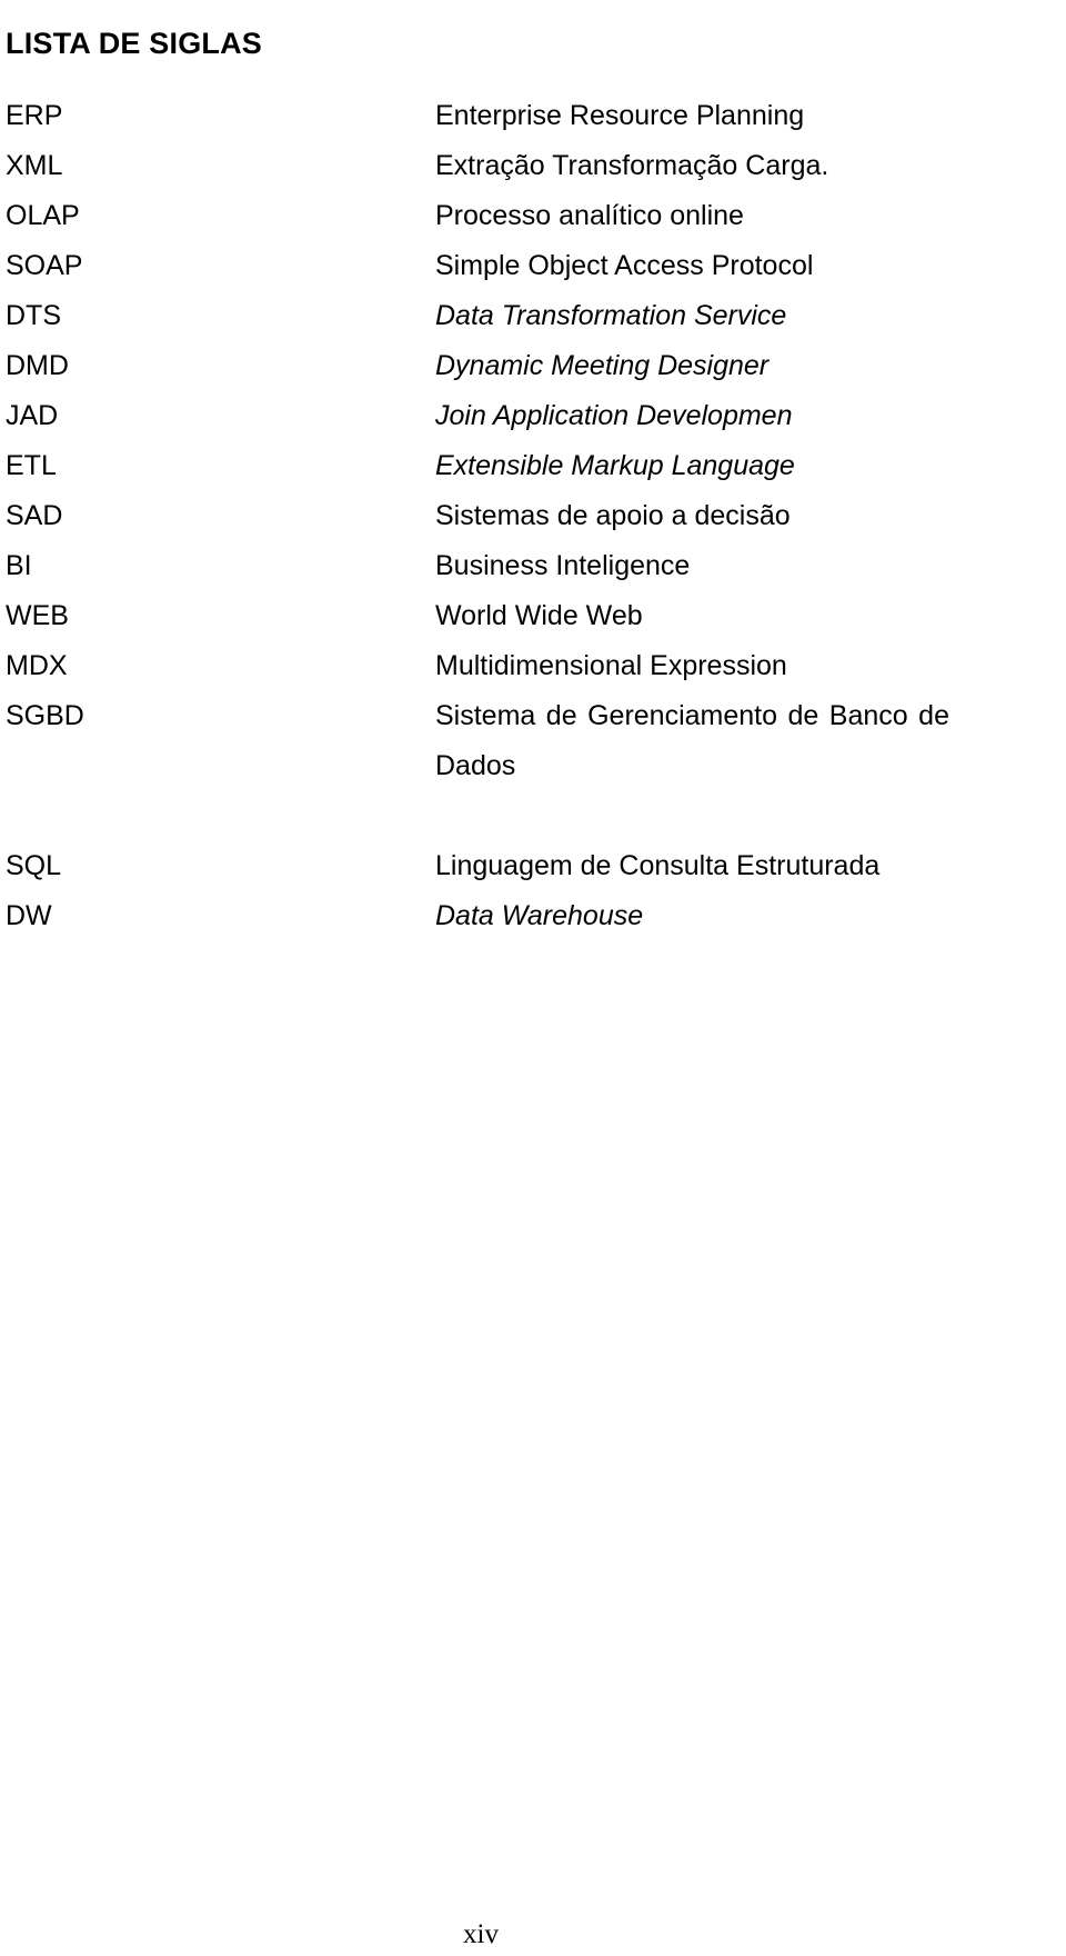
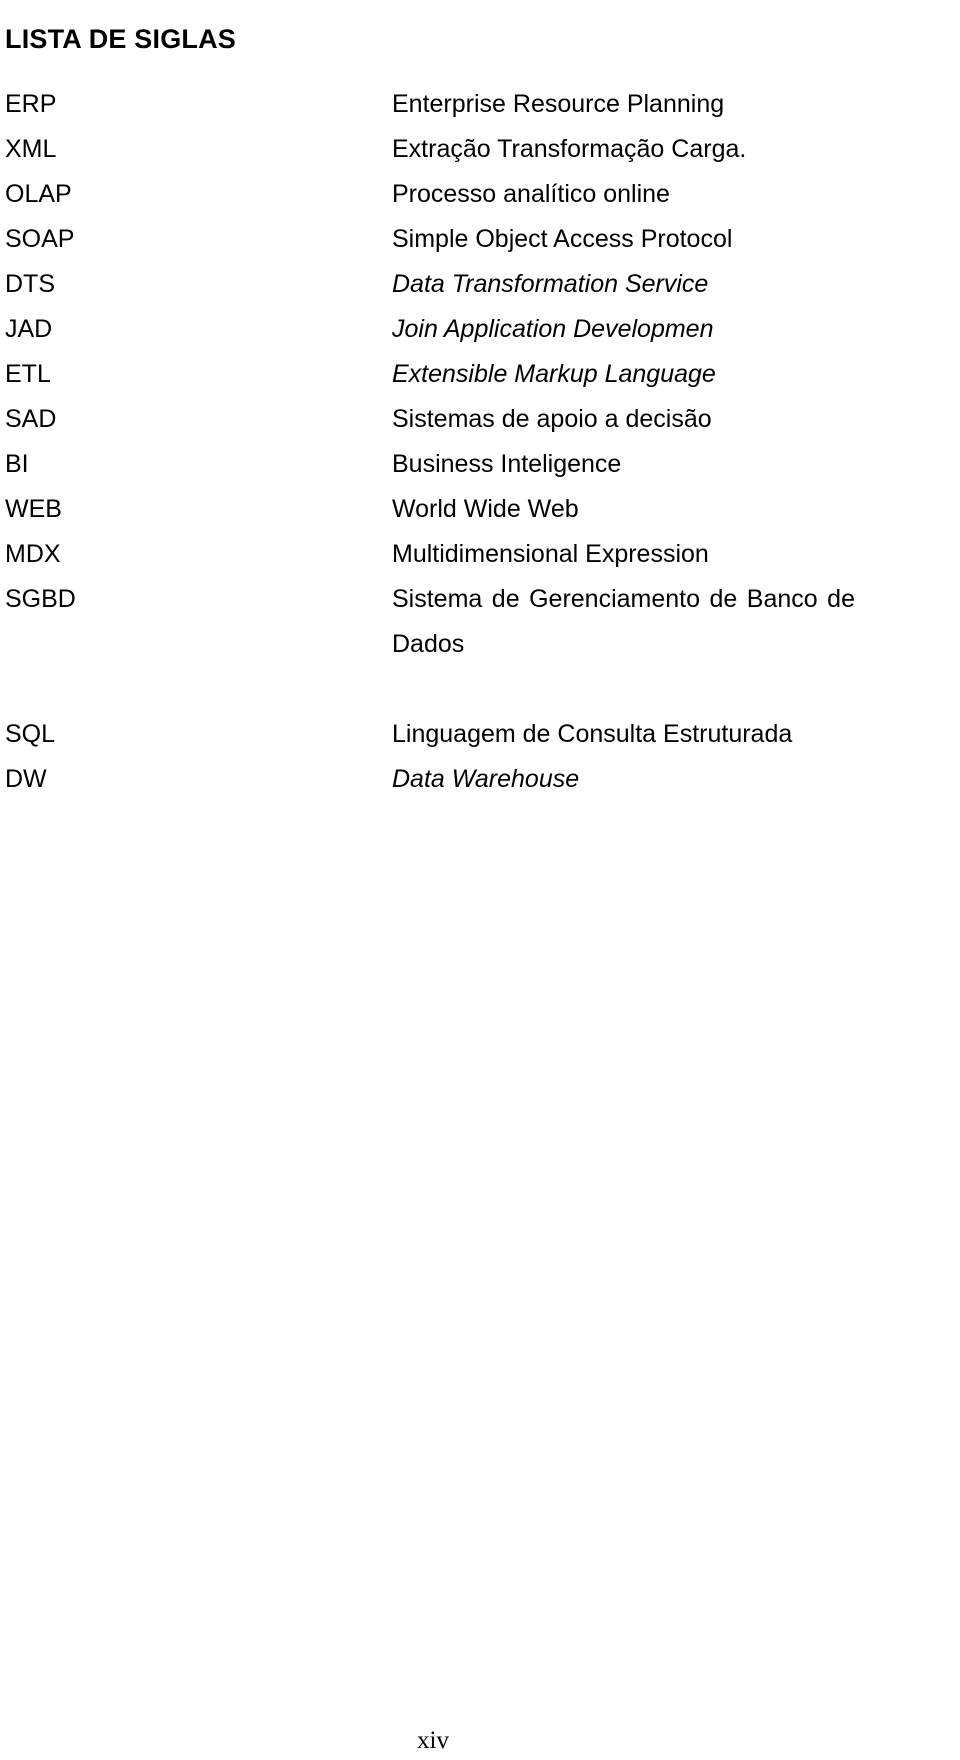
  LISTA DE SIGLAS
  ERP
  Enterprise Resource Planning
  XML
  Extração Transformação Carga.
  OLAP
  Processo analítico online
  SOAP
  Simple Object Access Protocol
  DTS
  Data Transformation Service
- DMD
- Dynamic Meeting Designer
  JAD
  Join Application Developmen
  ETL
  Extensible Markup Language
  SAD
  Sistemas de apoio a decisão
  BI
  Business Inteligence
  WEB
  World Wide Web
  MDX
  Multidimensional Expression
  SGBD
  Sistema de Gerenciamento de Banco de Dados
  SQL
  Linguagem de Consulta Estruturada
  DW
  Data Warehouse
  xiv
